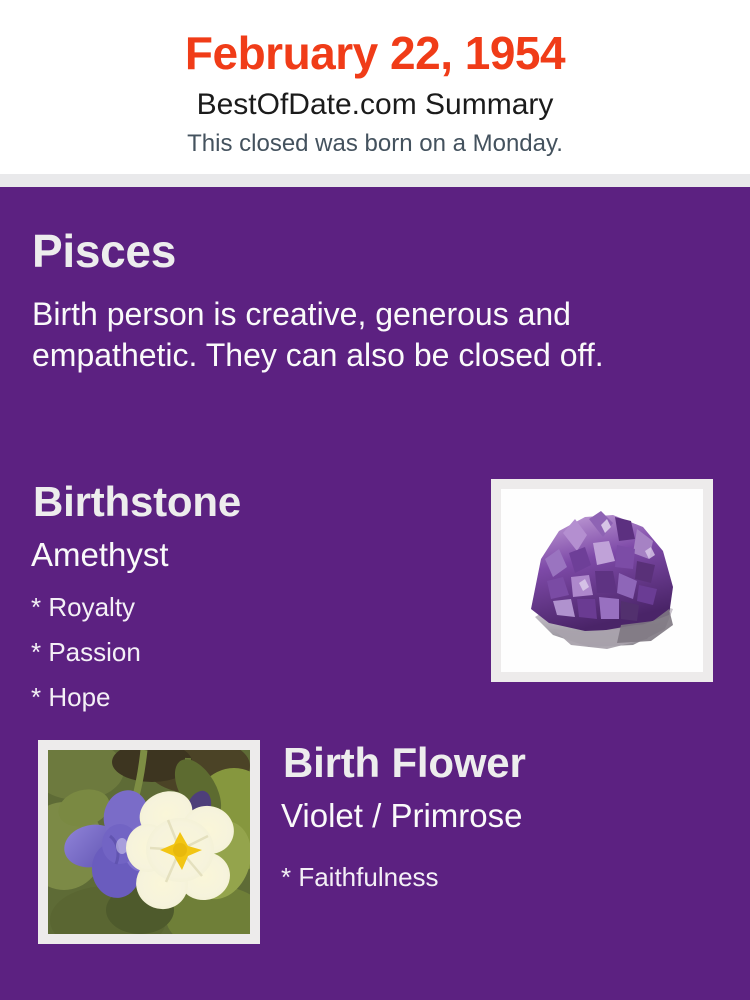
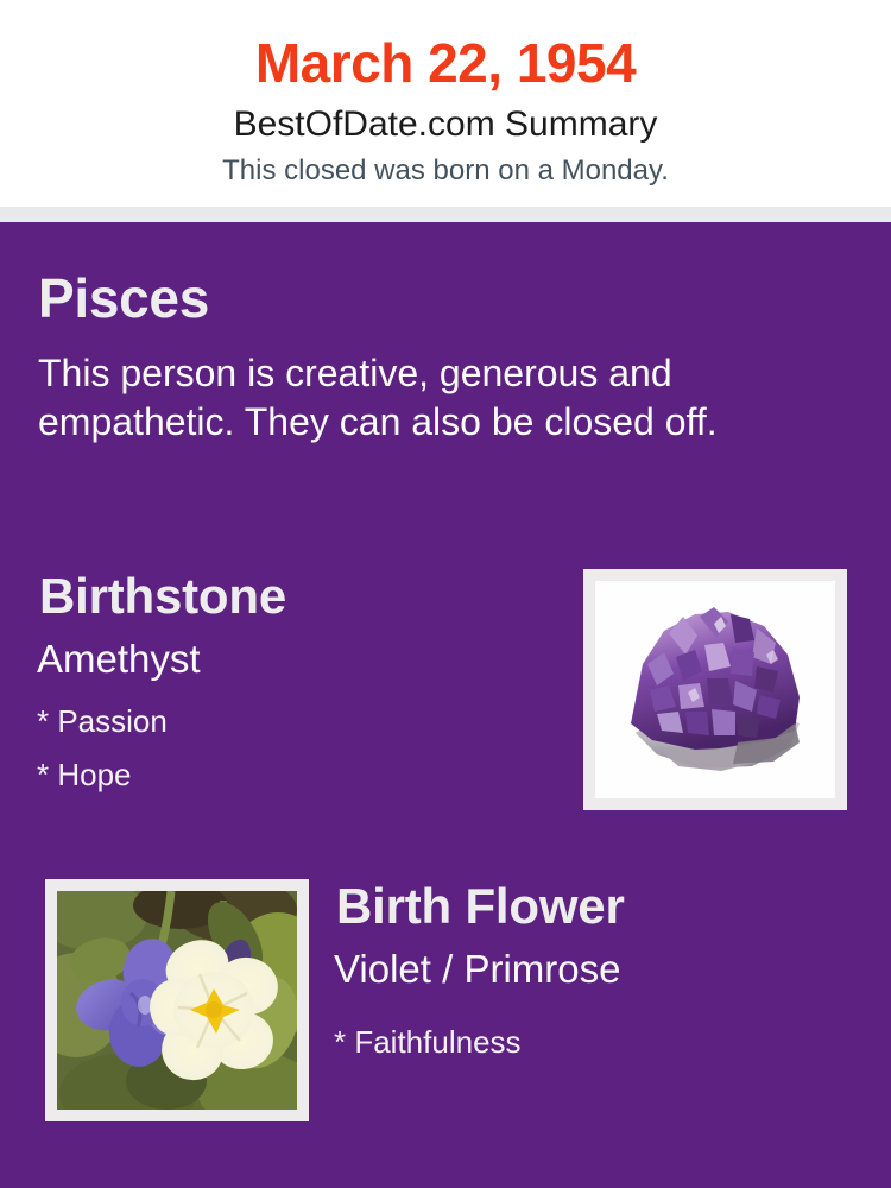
- February 22, 1954
+ March 22, 1954
  BestOfDate.com Summary
  This closed was born on a Monday.
  Pisces
- Birth person is creative, generous and empathetic. They can also be closed off.
+ This person is creative, generous and empathetic. They can also be closed off.
  Birthstone
  Amethyst
- * Royalty
  * Passion
  * Hope
  Birth Flower
  Violet / Primrose
  * Faithfulness
